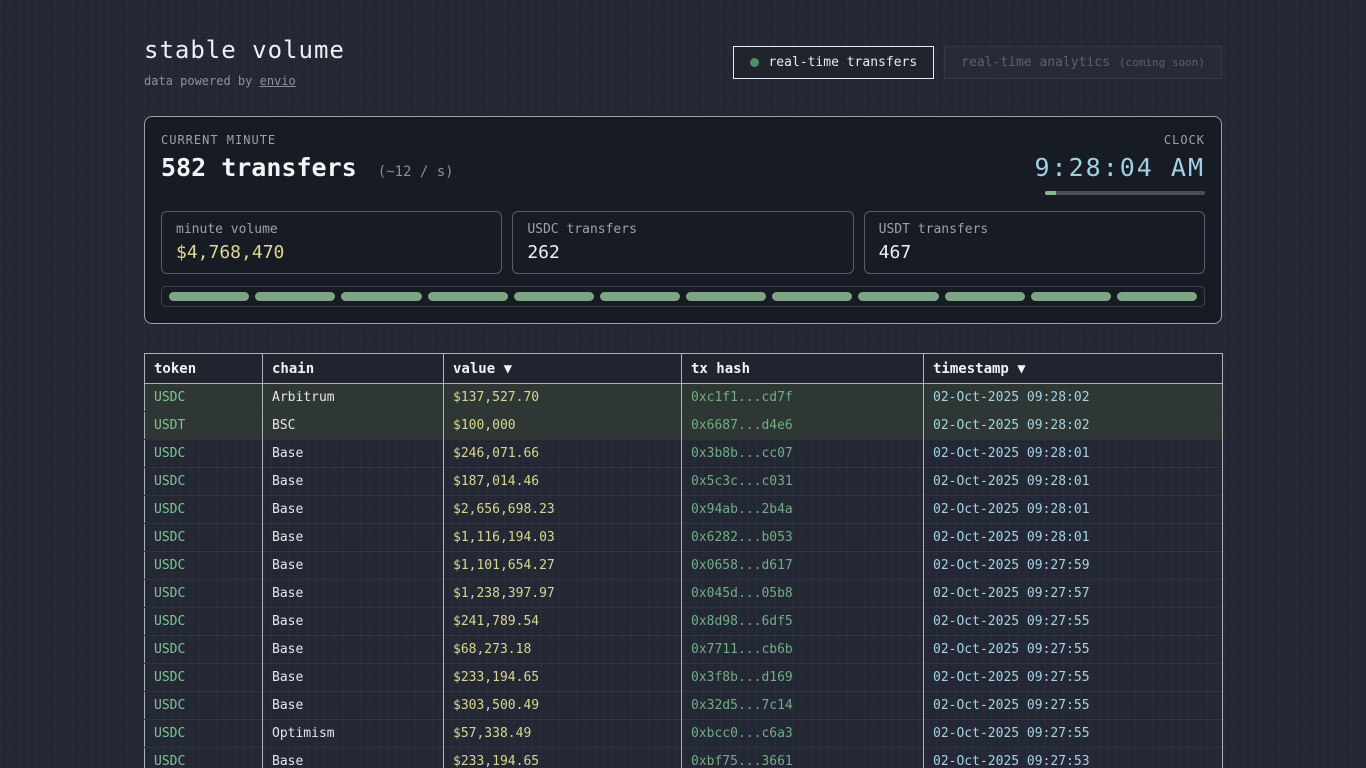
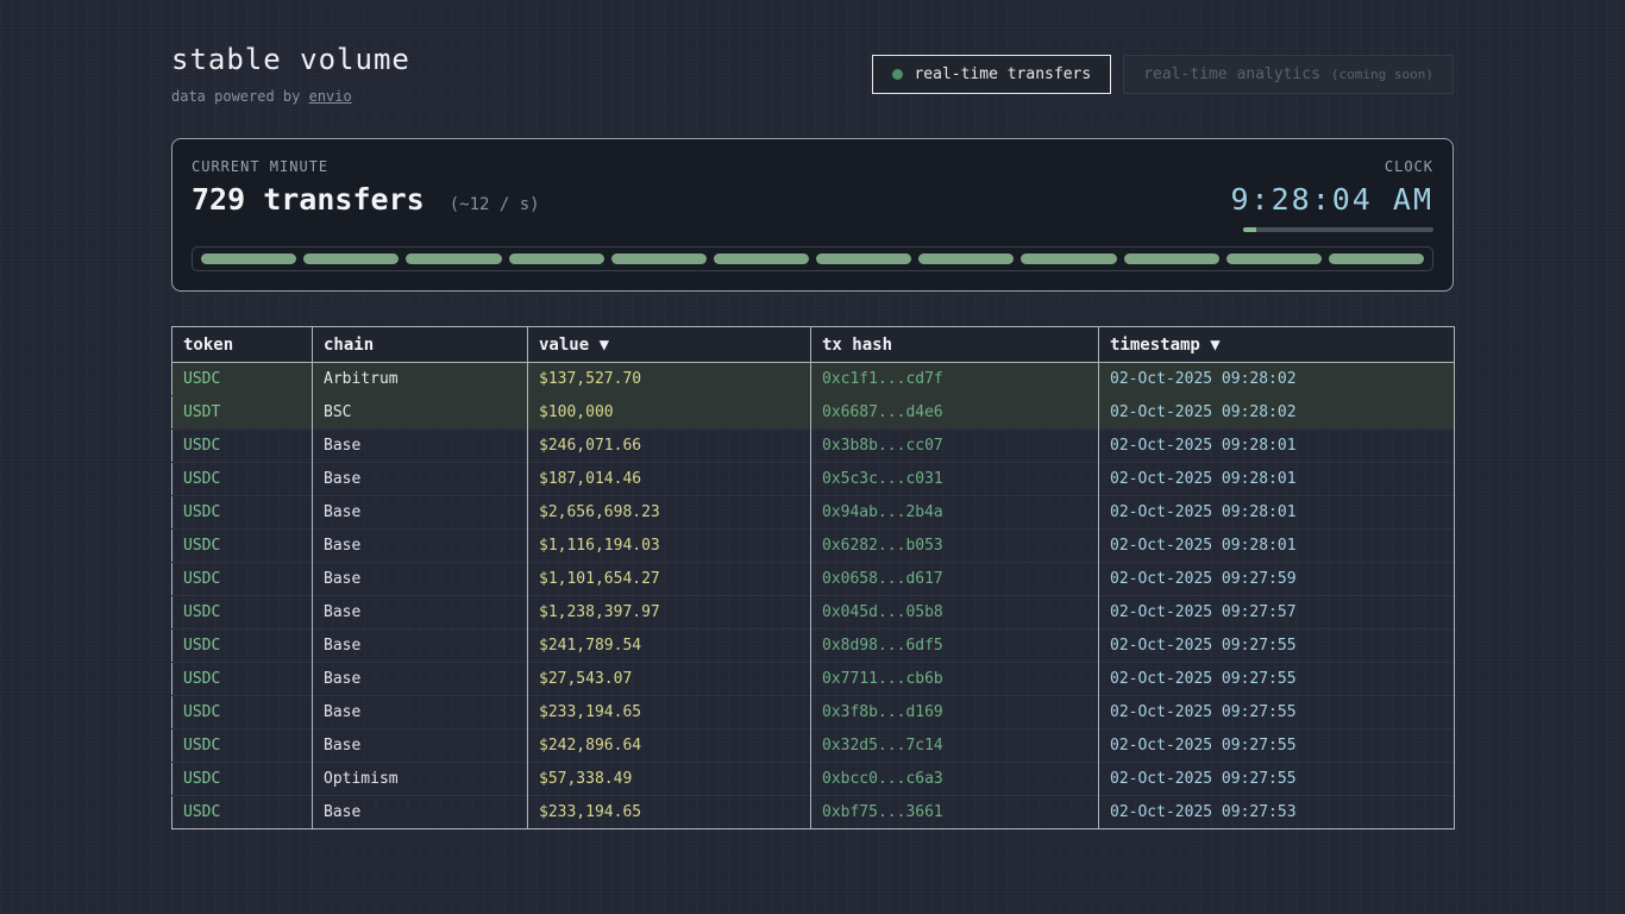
  stable volume
  data powered by envio
  real-time transfers
  real-time analytics
  (coming soon)
  CURRENT MINUTE
- 582 transfers (~12 / s)
+ 729 transfers (~12 / s)
  CLOCK
  9:28:04 AM
- minute volume
- $4,768,470
- USDC transfers
- 262
- USDT transfers
- 467
  token	chain	value ▼	tx hash	timestamp ▼
  USDC	Arbitrum	$137,527.70	0xc1f1...cd7f	02-Oct-2025 09:28:02
  USDT	BSC	$100,000	0x6687...d4e6	02-Oct-2025 09:28:02
  USDC	Base	$246,071.66	0x3b8b...cc07	02-Oct-2025 09:28:01
  USDC	Base	$187,014.46	0x5c3c...c031	02-Oct-2025 09:28:01
  USDC	Base	$2,656,698.23	0x94ab...2b4a	02-Oct-2025 09:28:01
  USDC	Base	$1,116,194.03	0x6282...b053	02-Oct-2025 09:28:01
  USDC	Base	$1,101,654.27	0x0658...d617	02-Oct-2025 09:27:59
  USDC	Base	$1,238,397.97	0x045d...05b8	02-Oct-2025 09:27:57
  USDC	Base	$241,789.54	0x8d98...6df5	02-Oct-2025 09:27:55
- USDC	Base	$68,273.18	0x7711...cb6b	02-Oct-2025 09:27:55
+ USDC	Base	$27,543.07	0x7711...cb6b	02-Oct-2025 09:27:55
  USDC	Base	$233,194.65	0x3f8b...d169	02-Oct-2025 09:27:55
- USDC	Base	$303,500.49	0x32d5...7c14	02-Oct-2025 09:27:55
+ USDC	Base	$242,896.64	0x32d5...7c14	02-Oct-2025 09:27:55
  USDC	Optimism	$57,338.49	0xbcc0...c6a3	02-Oct-2025 09:27:55
  USDC	Base	$233,194.65	0xbf75...3661	02-Oct-2025 09:27:53
